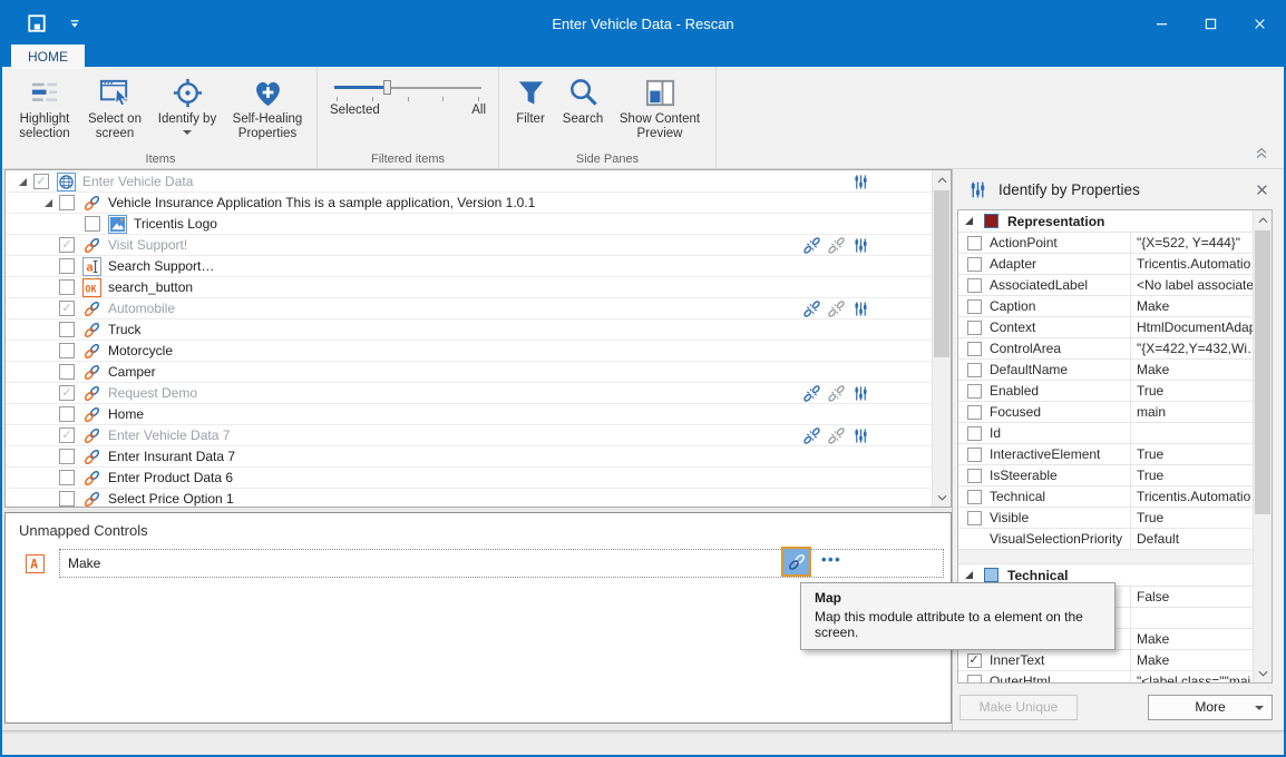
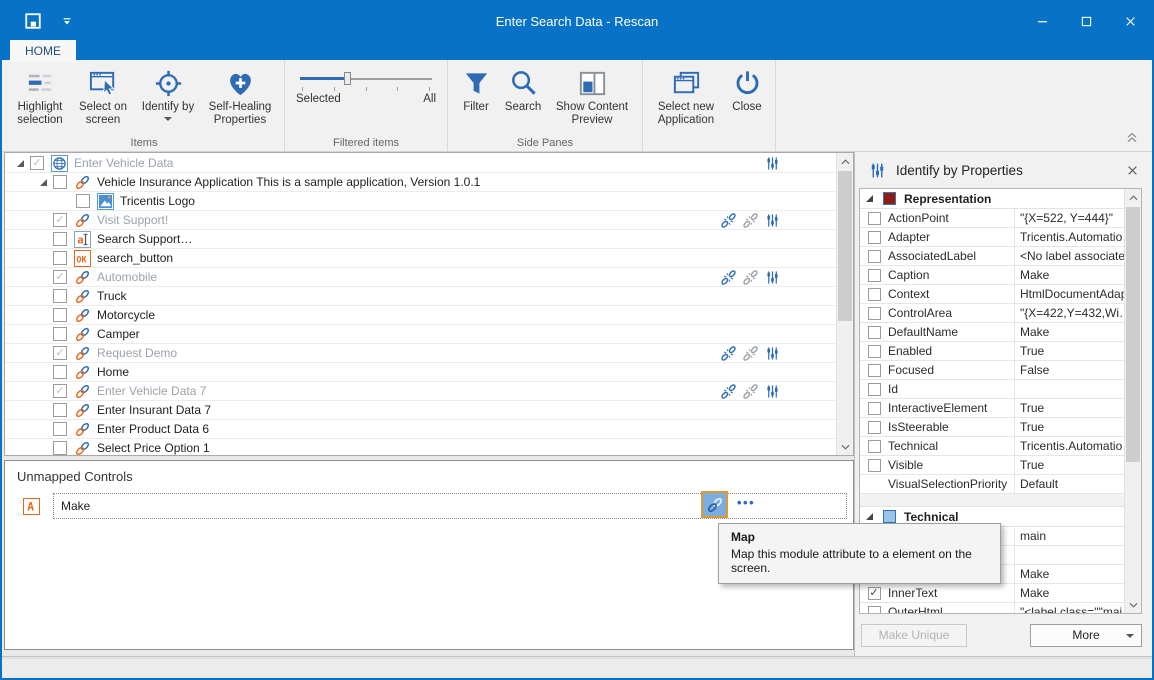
- Enter Vehicle Data - Rescan
+ Enter Search Data - Rescan
  HOME
  Highlight selection
  Select on screen
  Identify by
  Self-Healing Properties
  Items
  Selected
  All
  Filtered items
  Filter
  Search
  Show Content Preview
  Side Panes
+ Select new Application
+ Close
  ✓
  Enter Vehicle Data
  Vehicle Insurance Application This is a sample application, Version 1.0.1
  Tricentis Logo
  ✓
  Visit Support!
  a
  Search Support…
  OK
  search_button
  ✓
  Automobile
  Truck
  Motorcycle
  Camper
  ✓
  Request Demo
  Home
  ✓
  Enter Vehicle Data 7
  Enter Insurant Data 7
  Enter Product Data 6
  Select Price Option 1
  Unmapped Controls
  A
  Make
  •••
  Identify by Properties
  Representation
  ActionPoint
  "{X=522, Y=444}"
  Adapter
  Tricentis.Automatio
  AssociatedLabel
  <No label associate
  Caption
  Make
  Context
  HtmlDocumentAda
  ControlArea
  "{X=422,Y=432,Wi
  DefaultName
  Make
  Enabled
  True
  Focused
- main
+ False
  Id
  InteractiveElement
  True
  IsSteerable
  True
  Technical
  Tricentis.Automatio
  Visible
  True
  VisualSelectionPriority
  Default
  Technical
- False
+ main
  Make
  ✓
  InnerText
  Make
  OuterHtml
  "<label class=""mai
  Make Unique
  More
  Map
  Map this module attribute to a element on the screen.
